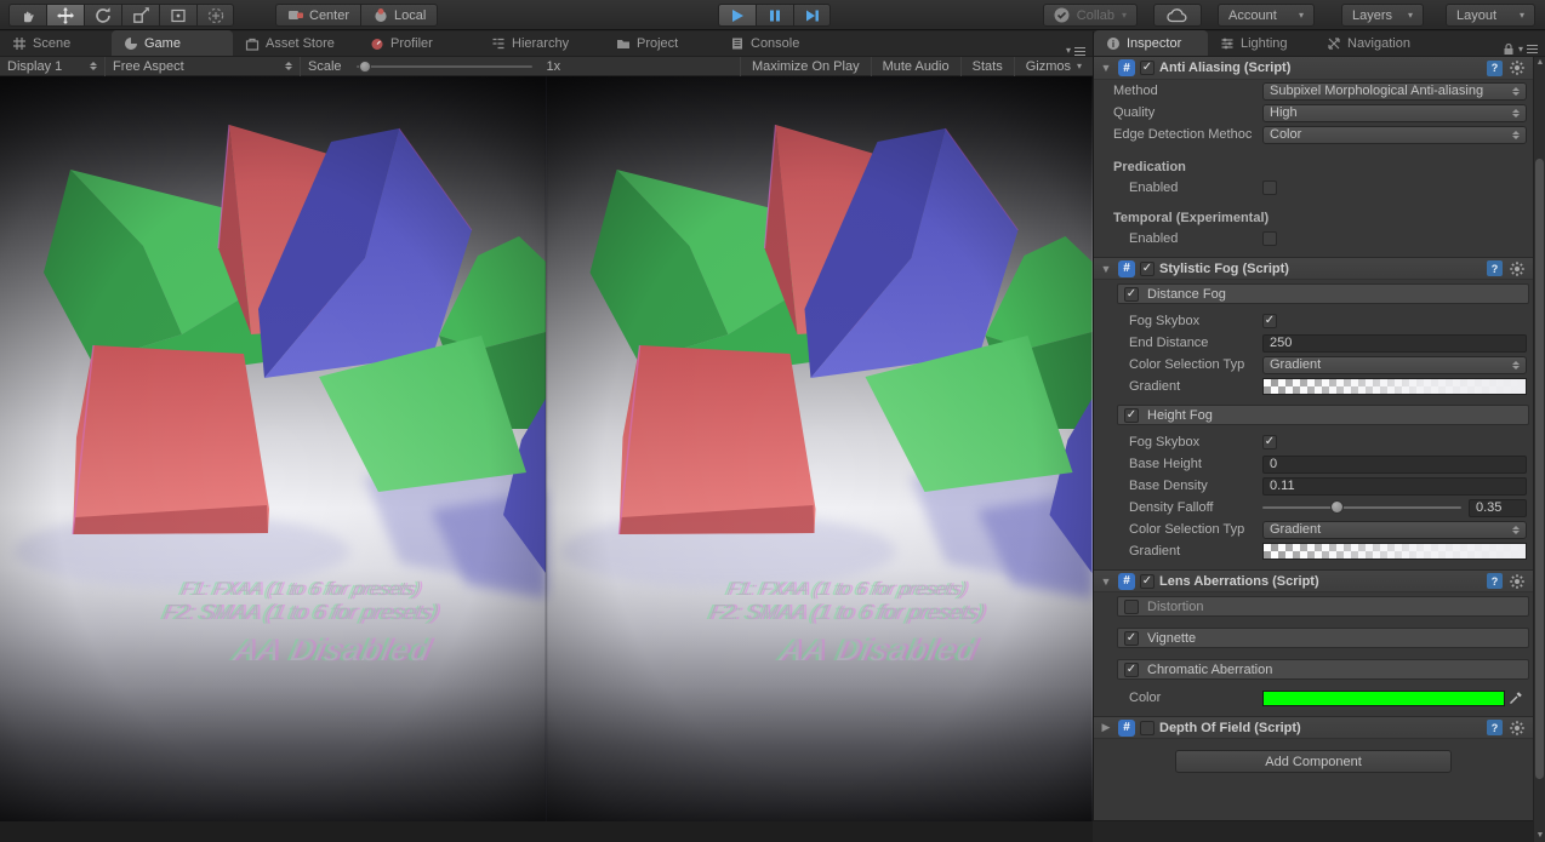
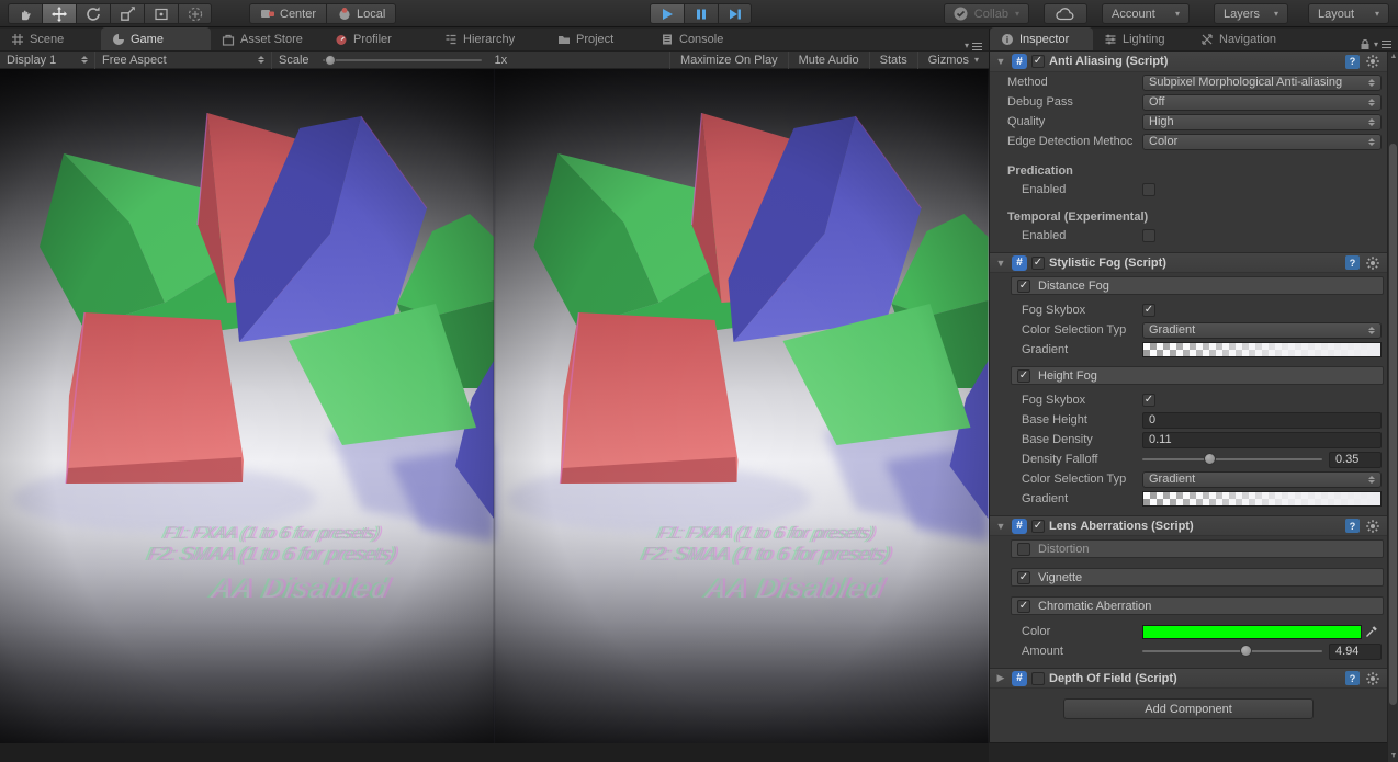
  Center
  Local
  Collab
  ▾
  Account
  ▾
  Layers
  ▾
  Layout
  ▾
  Scene
  Game
  Asset Store
  Profiler
  Hierarchy
  Project
  Console
  ▾
  i
  Inspector
  Lighting
  Navigation
  ▾
  Display 1
  Free Aspect
  Scale
  1x
  Maximize On Play
  Mute Audio
  Stats
  Gizmos
  ▾
  ▼
  #
  ✓
  Anti Aliasing (Script)
  ?
  Method
  Subpixel Morphological Anti-aliasing
+ Debug Pass
+ Off
  Quality
  High
  Edge Detection Methoc
  Color
  Predication
  Enabled
  Temporal (Experimental)
  Enabled
  ▼
  #
  ✓
  Stylistic Fog (Script)
  ?
  ✓
  Distance Fog
  Fog Skybox
  ✓
- End Distance
- 250
  Color Selection Typ
  Gradient
  Gradient
  ✓
  Height Fog
  Fog Skybox
  ✓
  Base Height
  0
  Base Density
  0.11
  Density Falloff
  0.35
  Color Selection Typ
  Gradient
  Gradient
  ▼
  #
  ✓
  Lens Aberrations (Script)
  ?
  Distortion
  ✓
  Vignette
  ✓
  Chromatic Aberration
  Color
+ Amount
+ 4.94
  ▶
  #
  Depth Of Field (Script)
  ?
  Add Component
